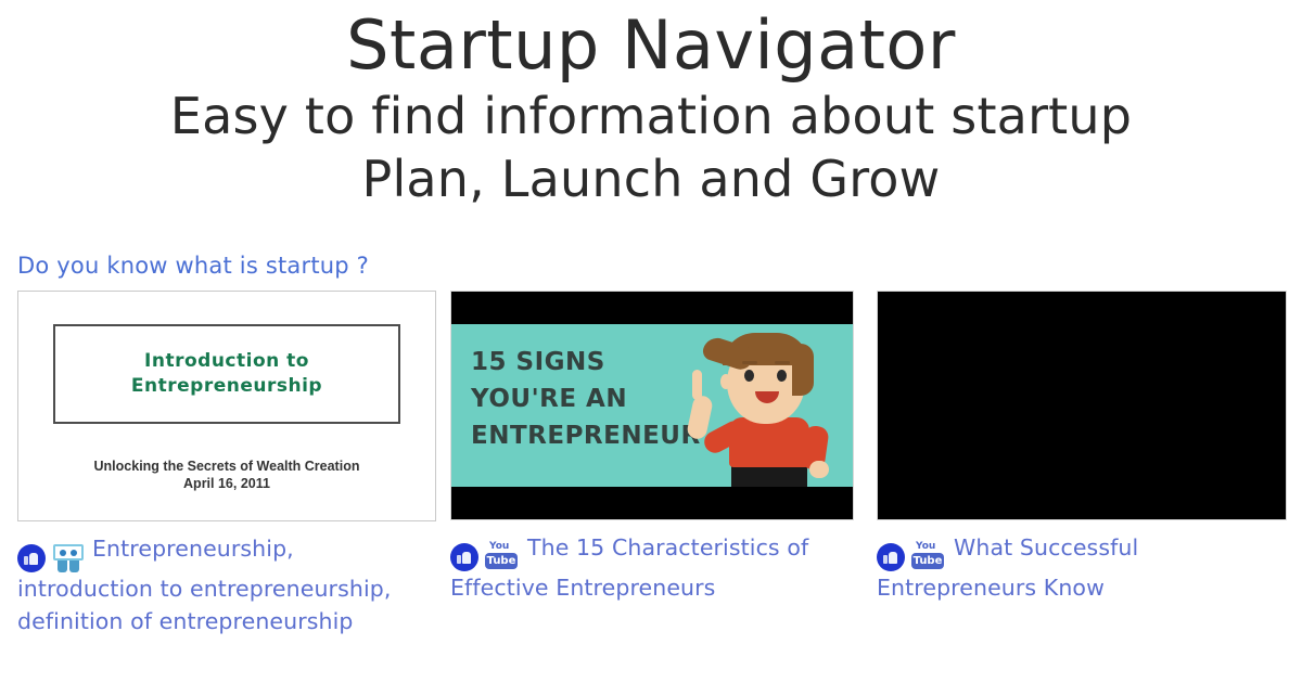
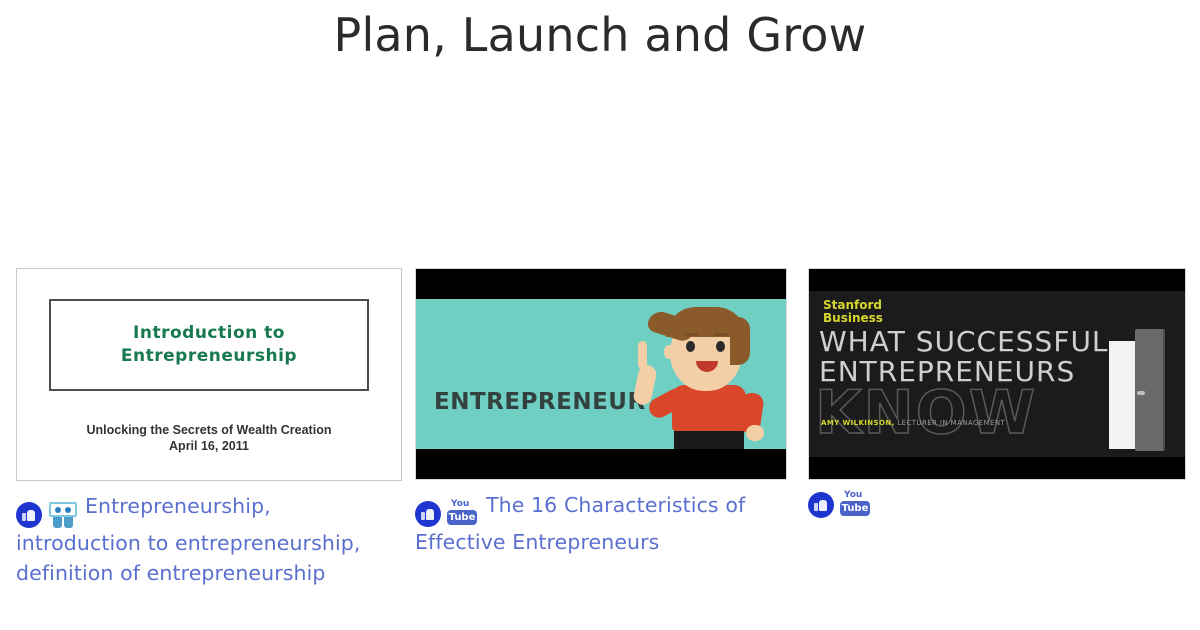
- Startup Navigator
- Easy to find information about startup
  Plan, Launch and Grow
- Do you know what is startup ?
  Introduction to
  Entrepreneurship
  Unlocking the Secrets of Wealth Creation
  April 16, 2011
  Entrepreneurship, introduction to entrepreneurship, definition of entrepreneurship
- 15 SIGNS
- YOU'RE AN
  ENTREPRENEU
  You
  Tube
- The 15 Characteristics of Effective Entrepreneurs
+ The 16 Characteristics of Effective Entrepreneurs
+ Stanford
+ Business
+ WHAT SUCCESSFUL
+ ENTREPRENEURS
+ KNOW
+ AMY WILKINSON, LECTURER IN MANAGEMENT
  You
  Tube
- What Successful Entrepreneurs Know
